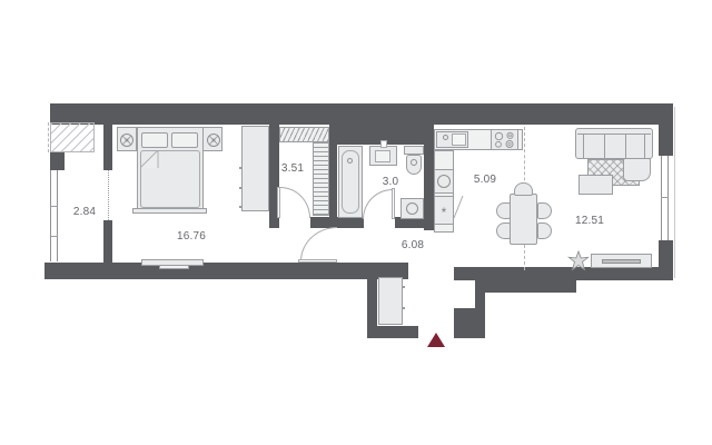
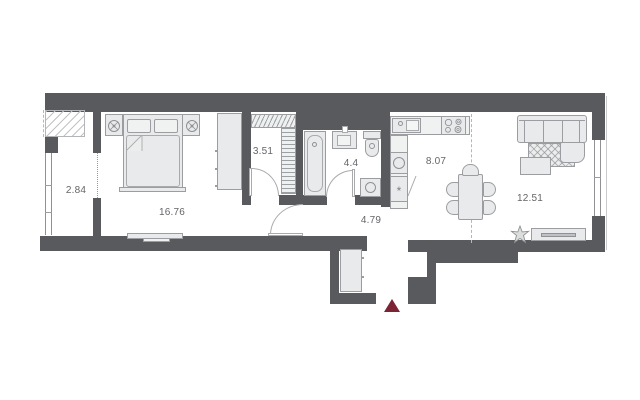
  *
  2.84
  16.76
  3.51
- 3.0
+ 4.4
- 6.08
+ 4.79
- 5.09
+ 8.07
  12.51
